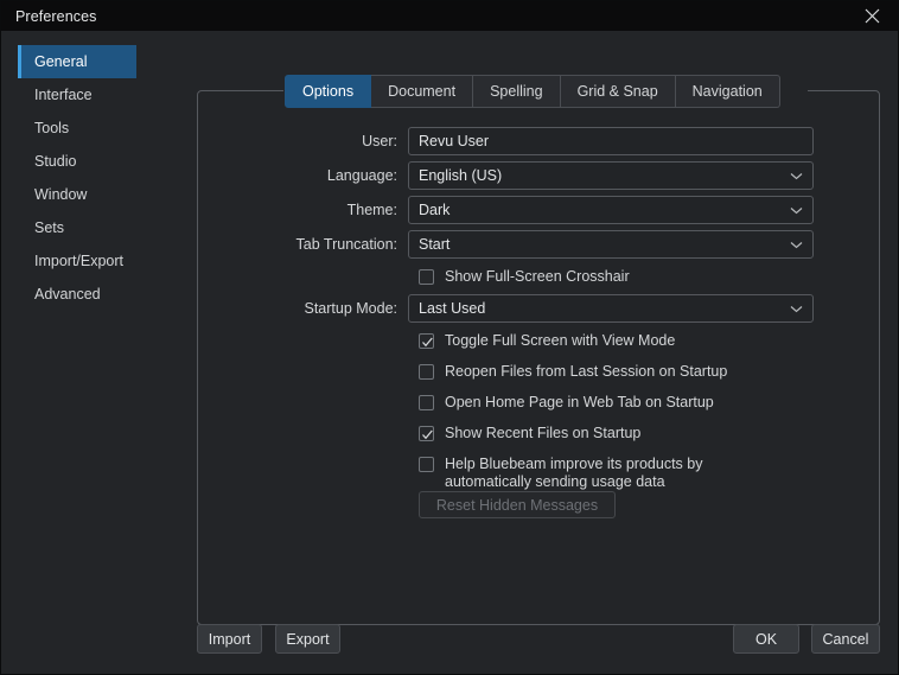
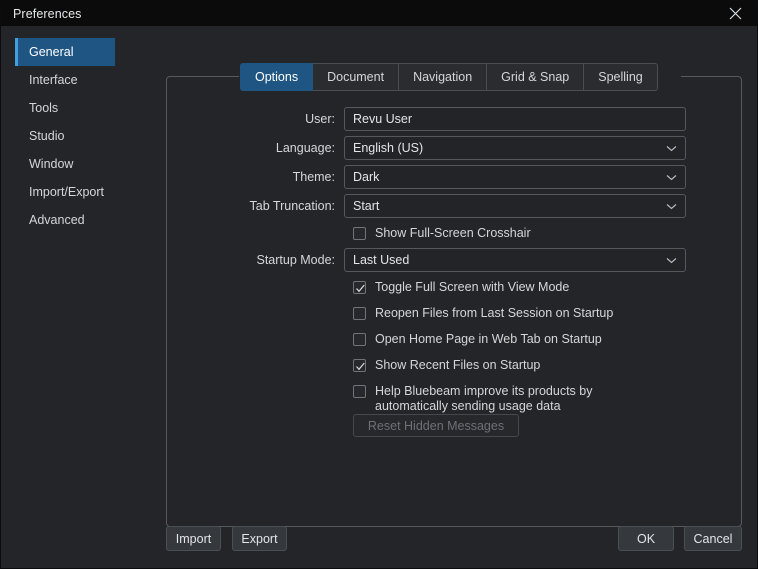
  Preferences
  General
  Interface
  Tools
  Studio
  Window
- Sets
  Import/Export
  Advanced
  Options
  Document
- Spelling
+ Navigation
  Grid & Snap
- Navigation
+ Spelling
  User:
  Revu User
  Language:
  English (US)
  Theme:
  Dark
  Tab Truncation:
  Start
  Show Full-Screen Crosshair
  Startup Mode:
  Last Used
  Toggle Full Screen with View Mode
  Reopen Files from Last Session on Startup
  Open Home Page in Web Tab on Startup
  Show Recent Files on Startup
  Help Bluebeam improve its products by automatically sending usage data
  Reset Hidden Messages
  Import
  Export
  OK
  Cancel
